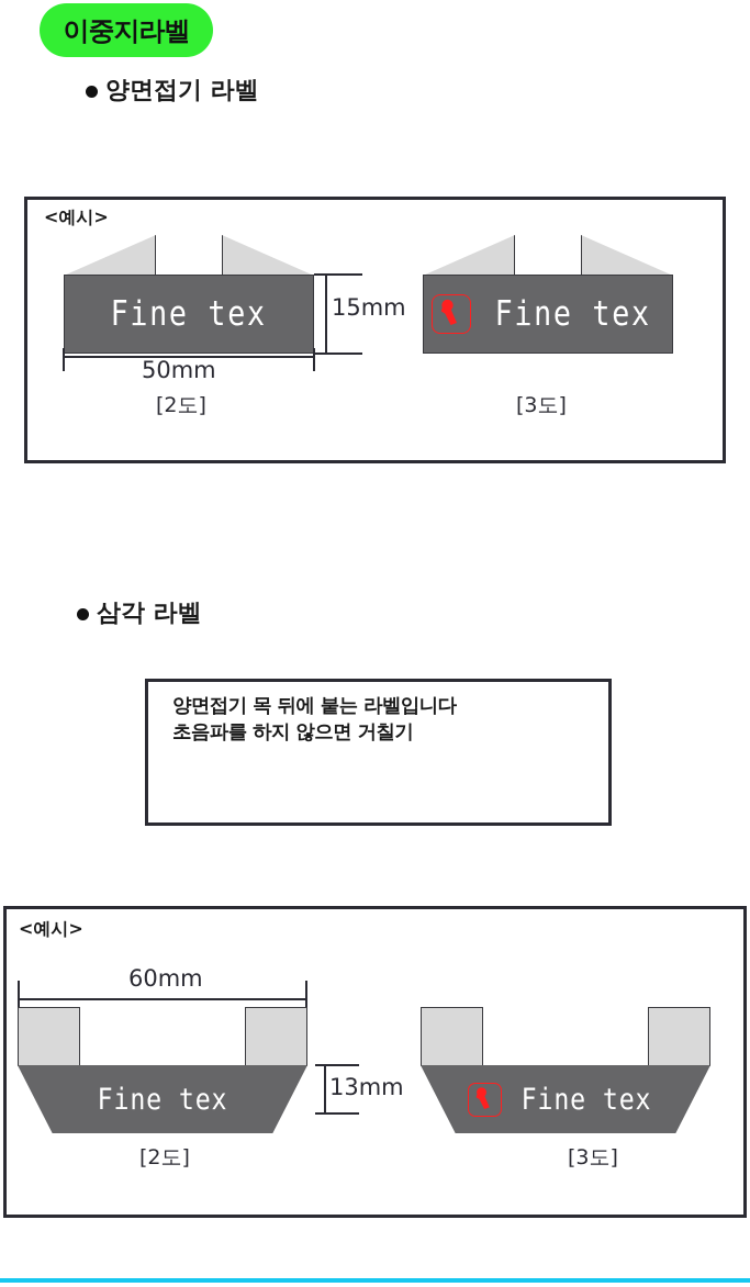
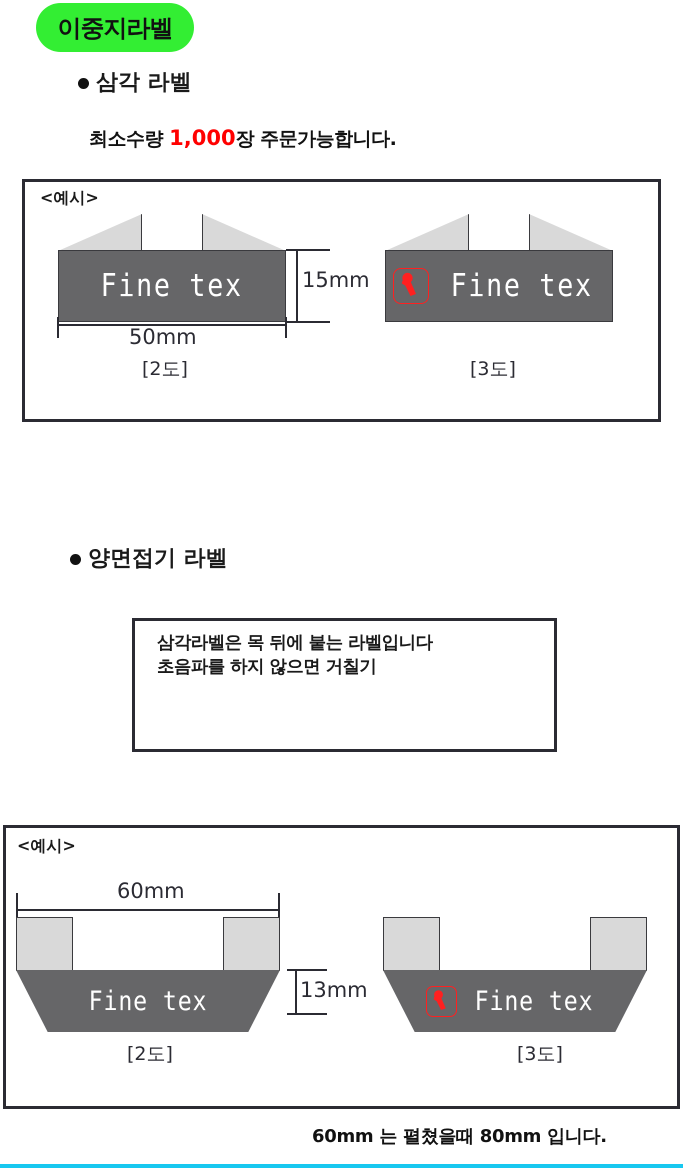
  이중지라벨
- 양면접기 라벨
+ 삼각 라벨
+ 최소수량 1,000장 주문가능합니다.
  <예시>
  Fine tex
  15mm
  50mm
  [2도]
  Fine tex
  [3도]
- 삼각 라벨
+ 양면접기 라벨
- 양면접기 목 뒤에 붙는 라벨입니다
+ 삼각라벨은 목 뒤에 붙는 라벨입니다
  초음파를 하지 않으면 거칠기
  <예시>
  60mm
  Fine tex
  13mm
  [2도]
  Fine tex
  [3도]
+ 60mm 는 펼쳤을때 80mm 입니다.
